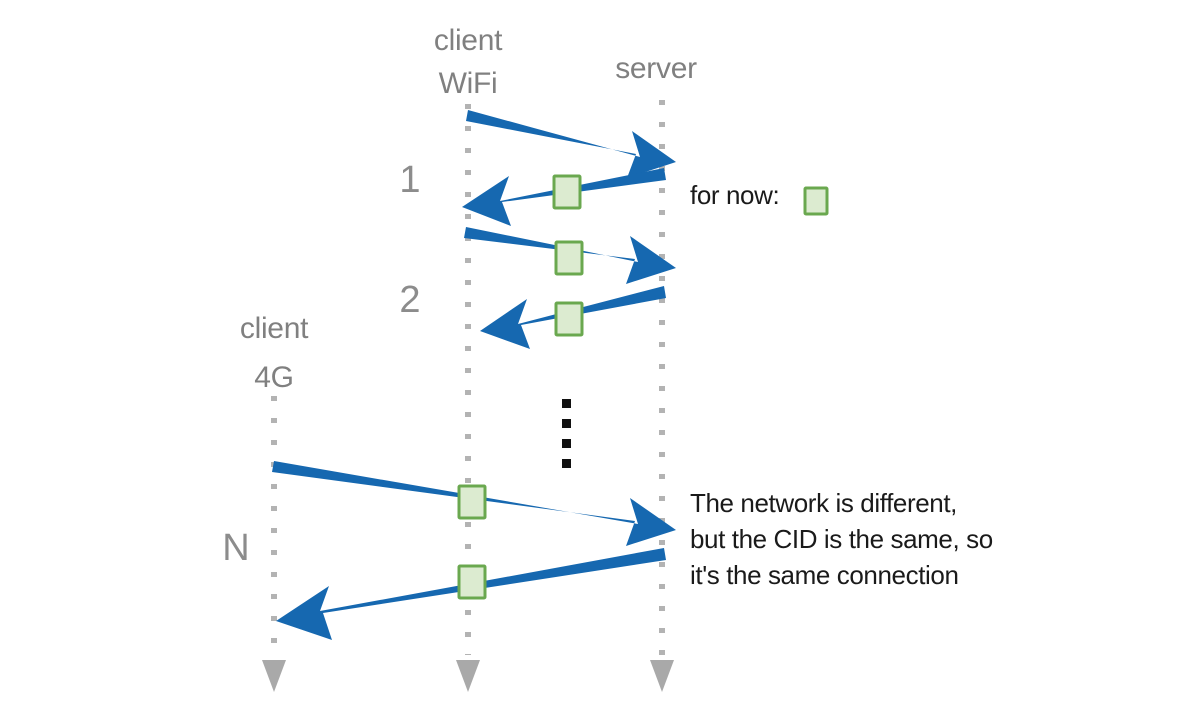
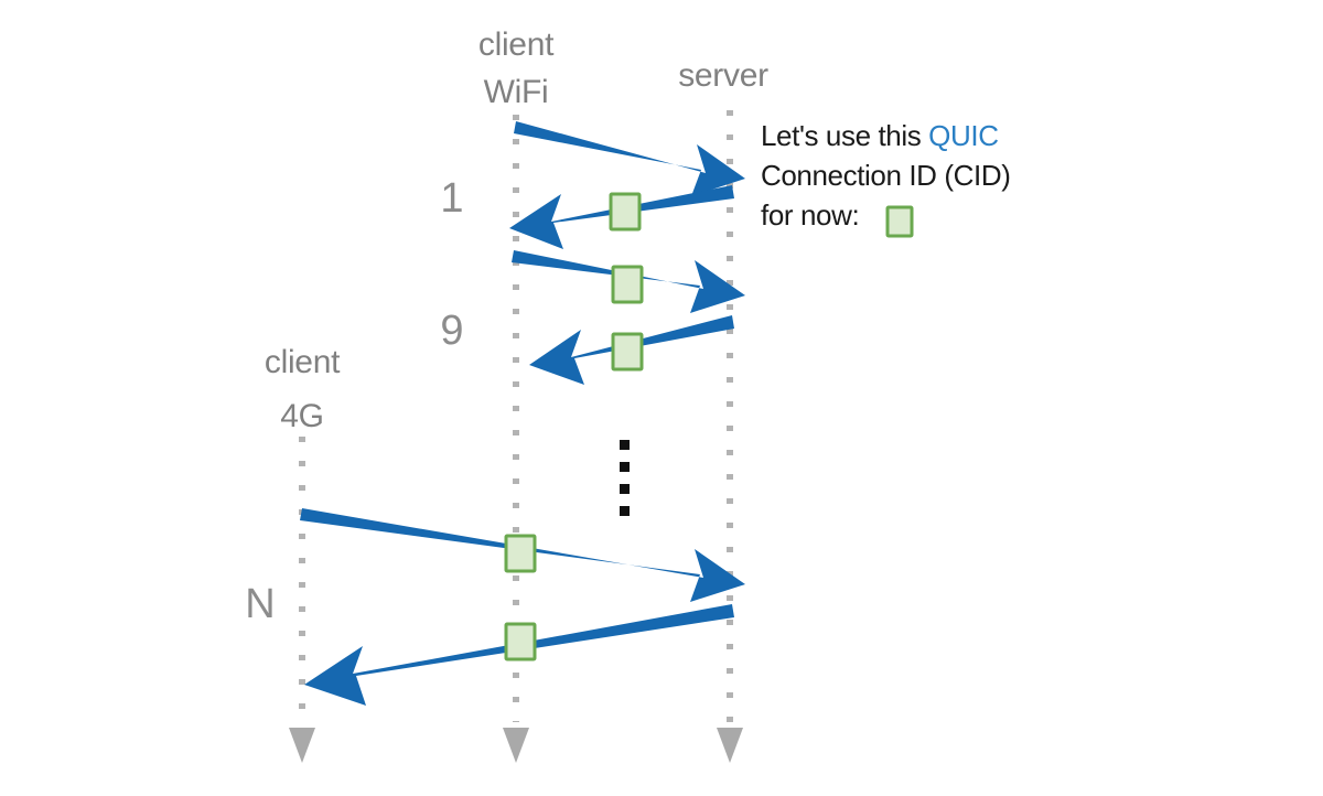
  client
  WiFi
  server
  client
  4G
  1
- 2
+ 9
  N
+ Let's use this QUIC
+ Connection ID (CID)
  for now:
- The network is different,
- but the CID is the same, so
- it's the same connection
